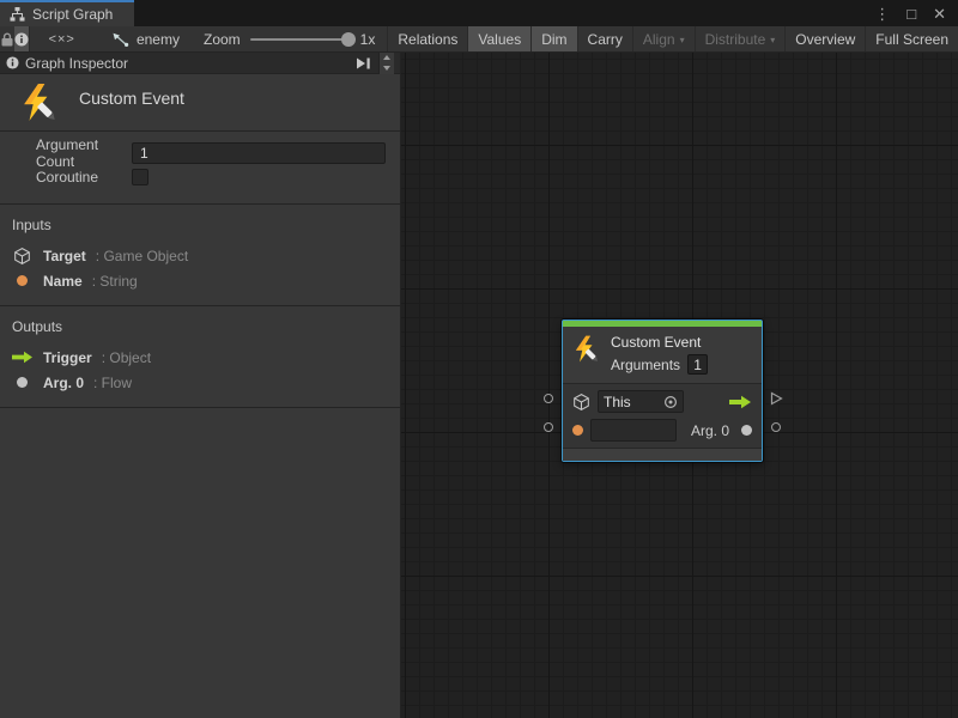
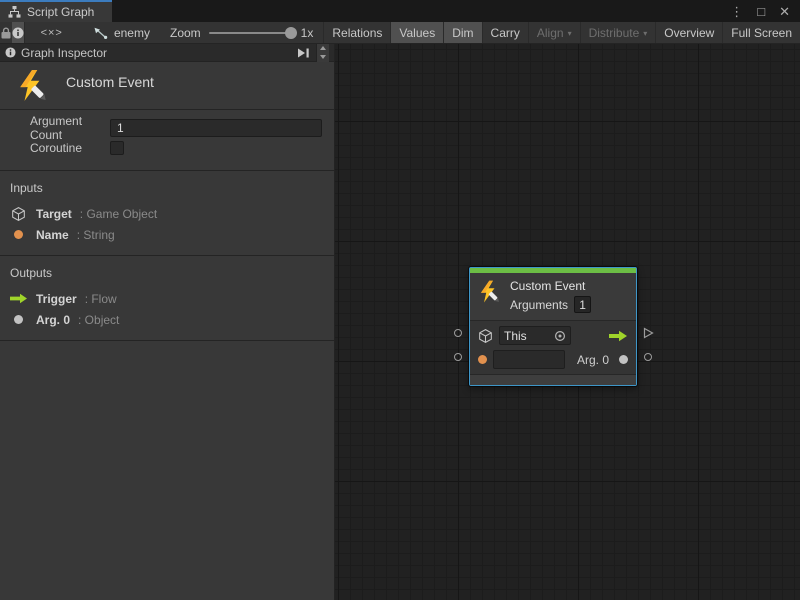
  Script Graph
  ⋮
  □
  ✕
  <×>
  enemy
  Zoom
  1x
  Relations
  Values
  Dim
  Carry
  Align
  ▾
  Distribute
  ▾
  Overview
  Full Screen
  Graph Inspector
  Custom Event
  Argument Count
  1
  Coroutine
  Inputs
  Target
  : Game Object
  Name
  : String
  Outputs
  Trigger
- : Object
+ : Flow
  Arg. 0
- : Flow
+ : Object
  Custom Event
  Arguments
  1
  This
  Arg. 0
